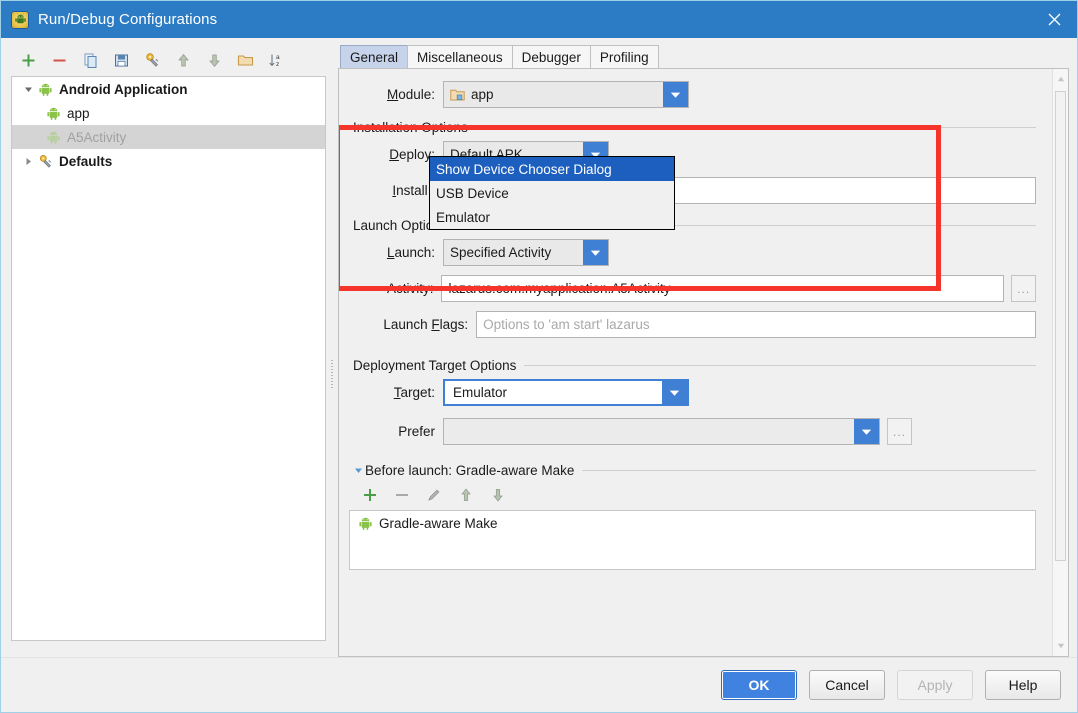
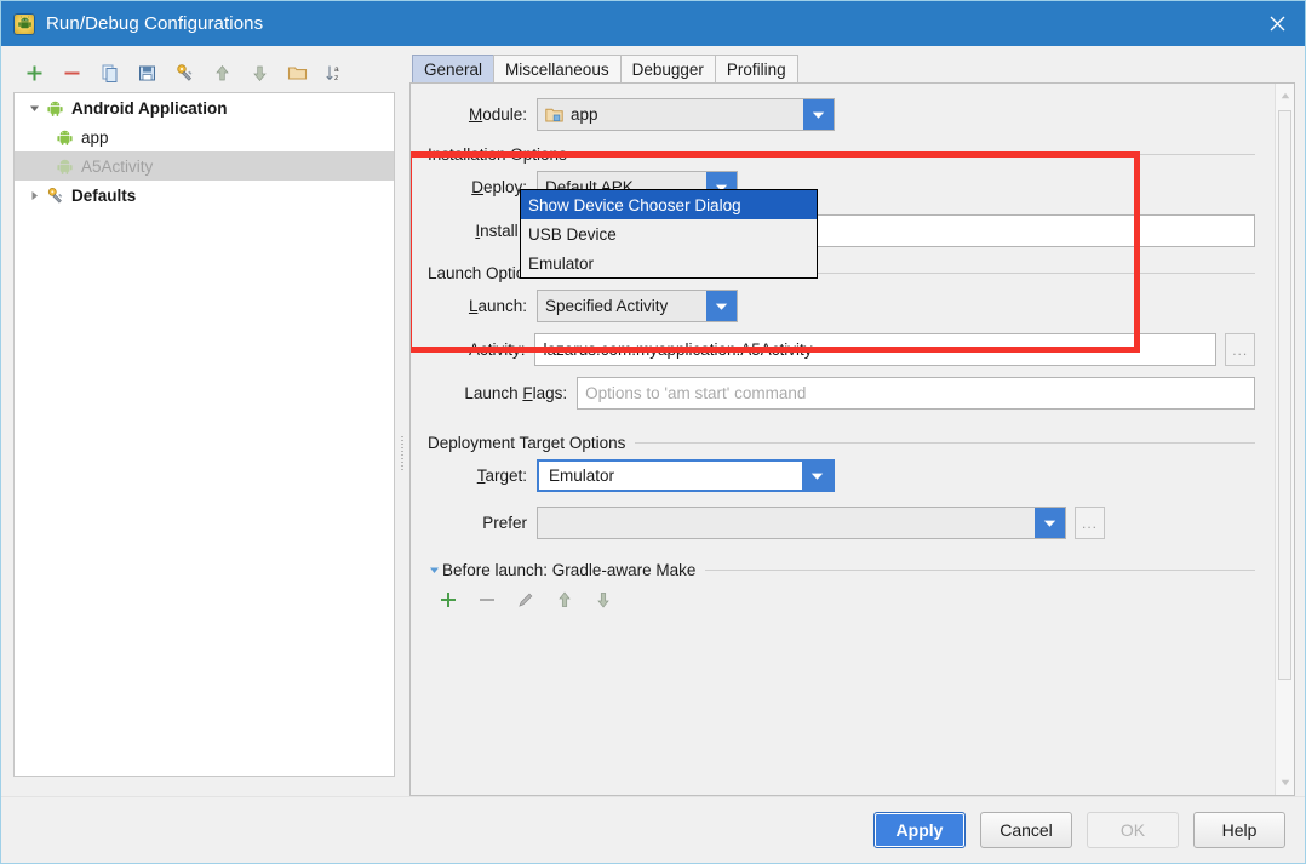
  Run/Debug Configurations
  Android Application
  app
  A5Activity
  Defaults
  General
  Miscellaneous
  Debugger
  Profiling
  Module:
  app
  Installation Options
  Deploy:
  Default APK
  Launch Opti
  Launch:
  Specified Activity
  Activity:
  lazarus.com.myapplication.A5Activity
  ...
  Launch Flags:
- Options to 'am start' lazarus
+ Options to 'am start' command
  Deployment Target Options
  Target:
  Emulator
  Prefer
  ...
  Before launch: Gradle-aware Make
- Gradle-aware Make
  Show Device Chooser Dialog
  USB Device
  Emulator
- OK
+ Apply
  Cancel
- Apply
+ OK
  Help
